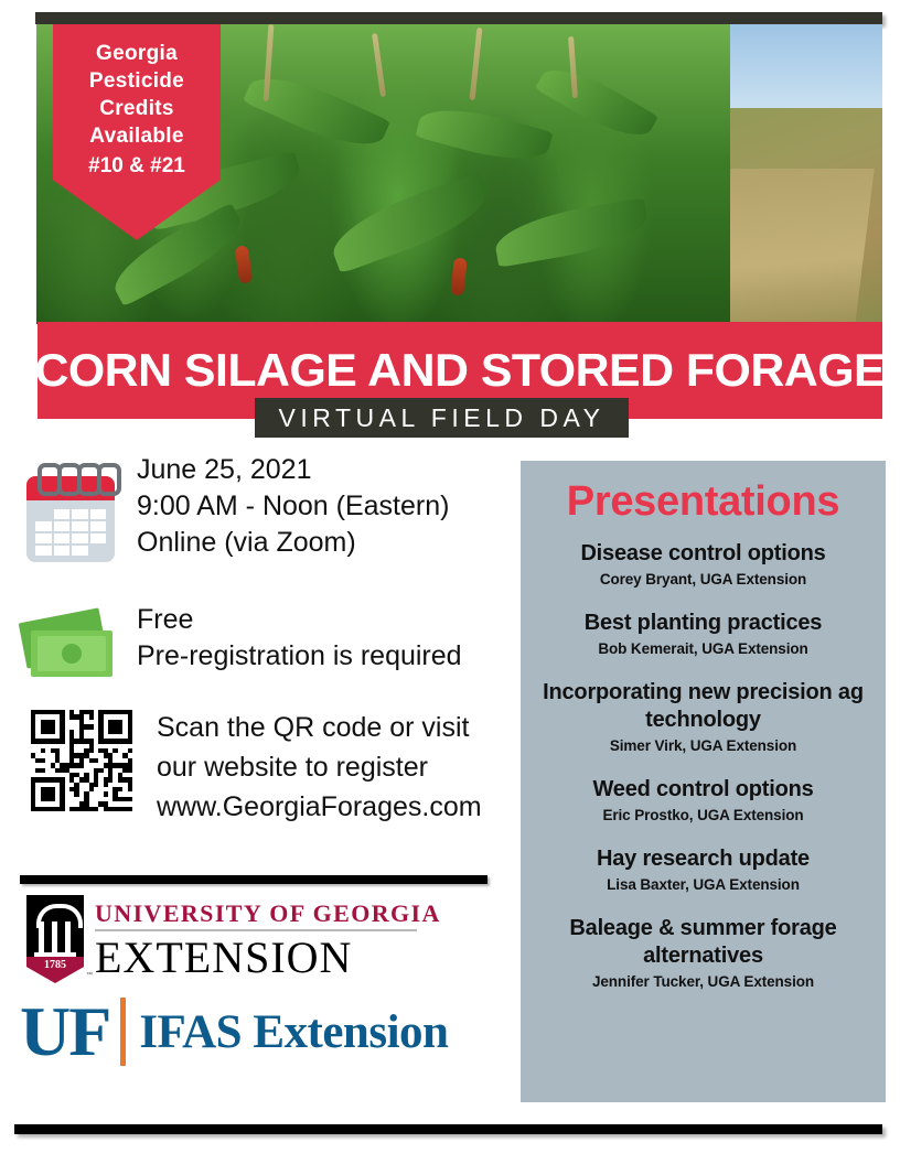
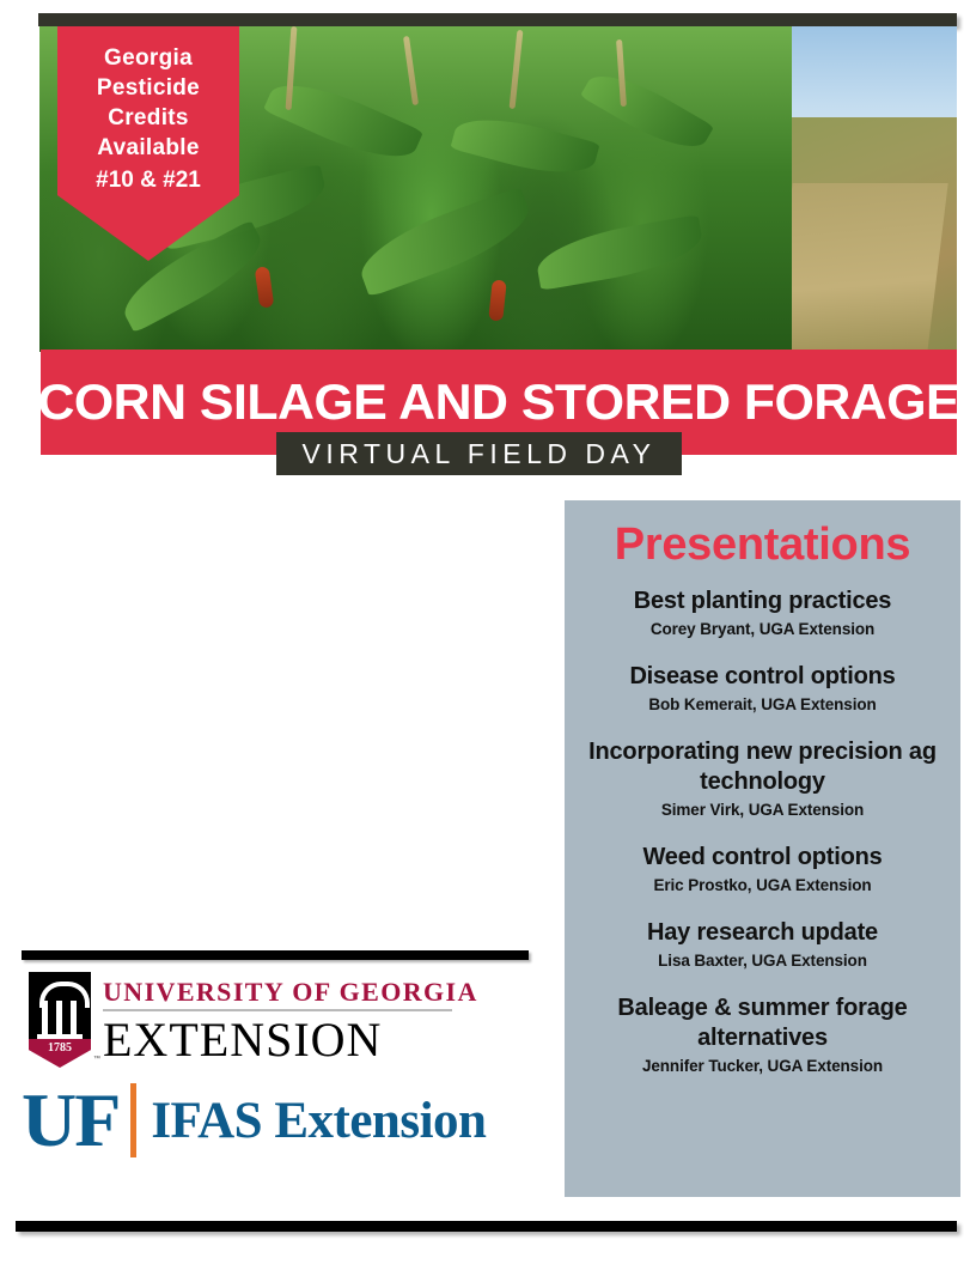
  Georgia
  Pesticide
  Credits
  Available
  #10 & #21
  CORN SILAGE AND STORED FORAGE
  VIRTUAL FIELD DAY
- June 25, 2021
- 9:00 AM - Noon (Eastern)
- Online (via Zoom)
- Free
- Pre-registration is required
- Scan the QR code or visit
- our website to register
- www.GeorgiaForages.com
  1785
  UNIVERSITY OF GEORGIA
  EXTENSION
  UF
  IFAS Extension
  Presentations
- Disease control options
+ Best planting practices
  Corey Bryant, UGA Extension
- Best planting practices
+ Disease control options
  Bob Kemerait, UGA Extension
  Incorporating new precision ag technology
  Simer Virk, UGA Extension
  Weed control options
  Eric Prostko, UGA Extension
  Hay research update
  Lisa Baxter, UGA Extension
  Baleage & summer forage alternatives
  Jennifer Tucker, UGA Extension
